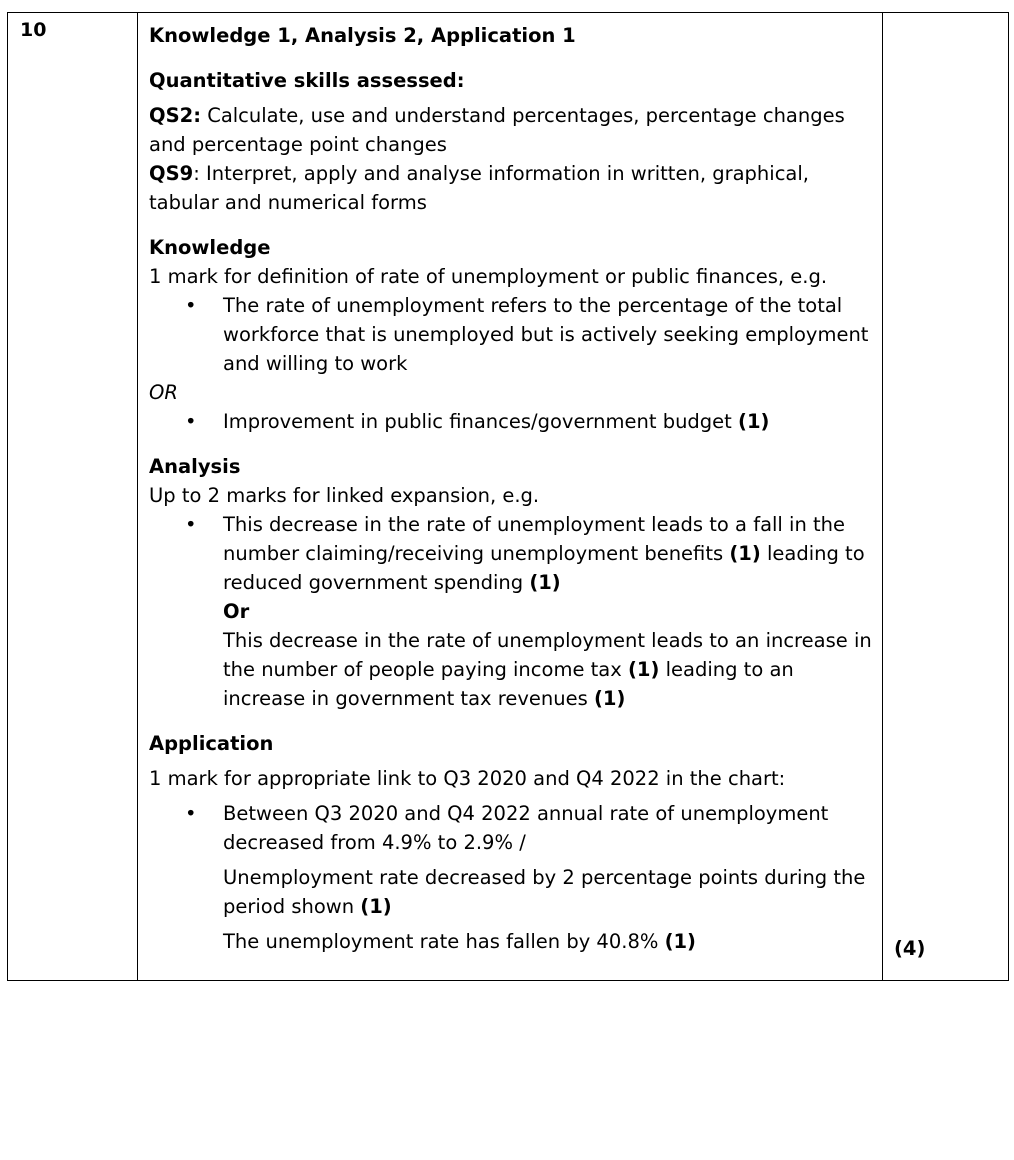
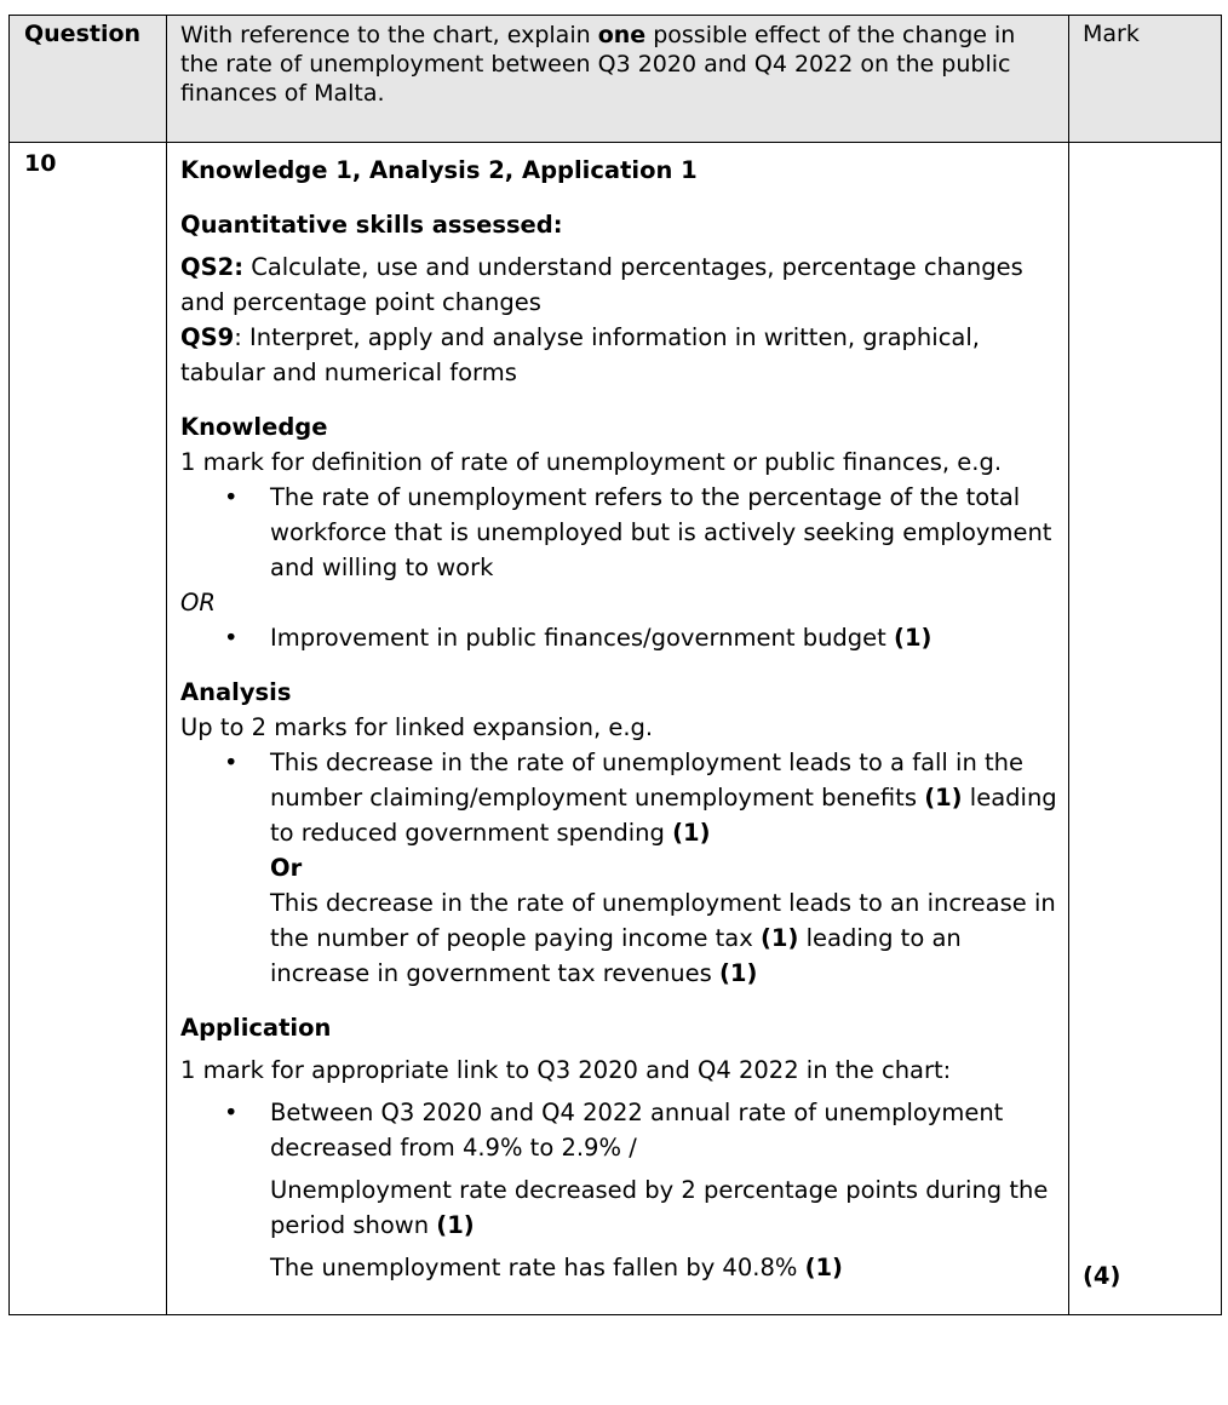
+ Question	With reference to the chart, explain one possible effect of the change in the rate of unemployment between Q3 2020 and Q4 2022 on the public finances of Malta.	Mark
- 10	Knowledge 1, Analysis 2, Application 1 Quantitative skills assessed: QS2: Calculate, use and understand percentages, percentage changes and percentage point changes QS9: Interpret, apply and analyse information in written, graphical, tabular and numerical forms Knowledge 1 mark for definition of rate of unemployment or public finances, e.g. • The rate of unemployment refers to the percentage of the total workforce that is unemployed but is actively seeking employment and willing to work OR • Improvement in public finances/government budget (1) Analysis Up to 2 marks for linked expansion, e.g. • This decrease in the rate of unemployment leads to a fall in the number claiming/receiving unemployment benefits (1) leading to reduced government spending (1) Or This decrease in the rate of unemployment leads to an increase in the number of people paying income tax (1) leading to an increase in government tax revenues (1) Application 1 mark for appropriate link to Q3 2020 and Q4 2022 in the chart: • Between Q3 2020 and Q4 2022 annual rate of unemployment decreased from 4.9% to 2.9% / Unemployment rate decreased by 2 percentage points during the period shown (1) The unemployment rate has fallen by 40.8% (1)	(4)
+ 10	Knowledge 1, Analysis 2, Application 1 Quantitative skills assessed: QS2: Calculate, use and understand percentages, percentage changes and percentage point changes QS9: Interpret, apply and analyse information in written, graphical, tabular and numerical forms Knowledge 1 mark for definition of rate of unemployment or public finances, e.g. • The rate of unemployment refers to the percentage of the total workforce that is unemployed but is actively seeking employment and willing to work OR • Improvement in public finances/government budget (1) Analysis Up to 2 marks for linked expansion, e.g. • This decrease in the rate of unemployment leads to a fall in the number claiming/employment unemployment benefits (1) leading to reduced government spending (1) Or This decrease in the rate of unemployment leads to an increase in the number of people paying income tax (1) leading to an increase in government tax revenues (1) Application 1 mark for appropriate link to Q3 2020 and Q4 2022 in the chart: • Between Q3 2020 and Q4 2022 annual rate of unemployment decreased from 4.9% to 2.9% / Unemployment rate decreased by 2 percentage points during the period shown (1) The unemployment rate has fallen by 40.8% (1)	(4)
